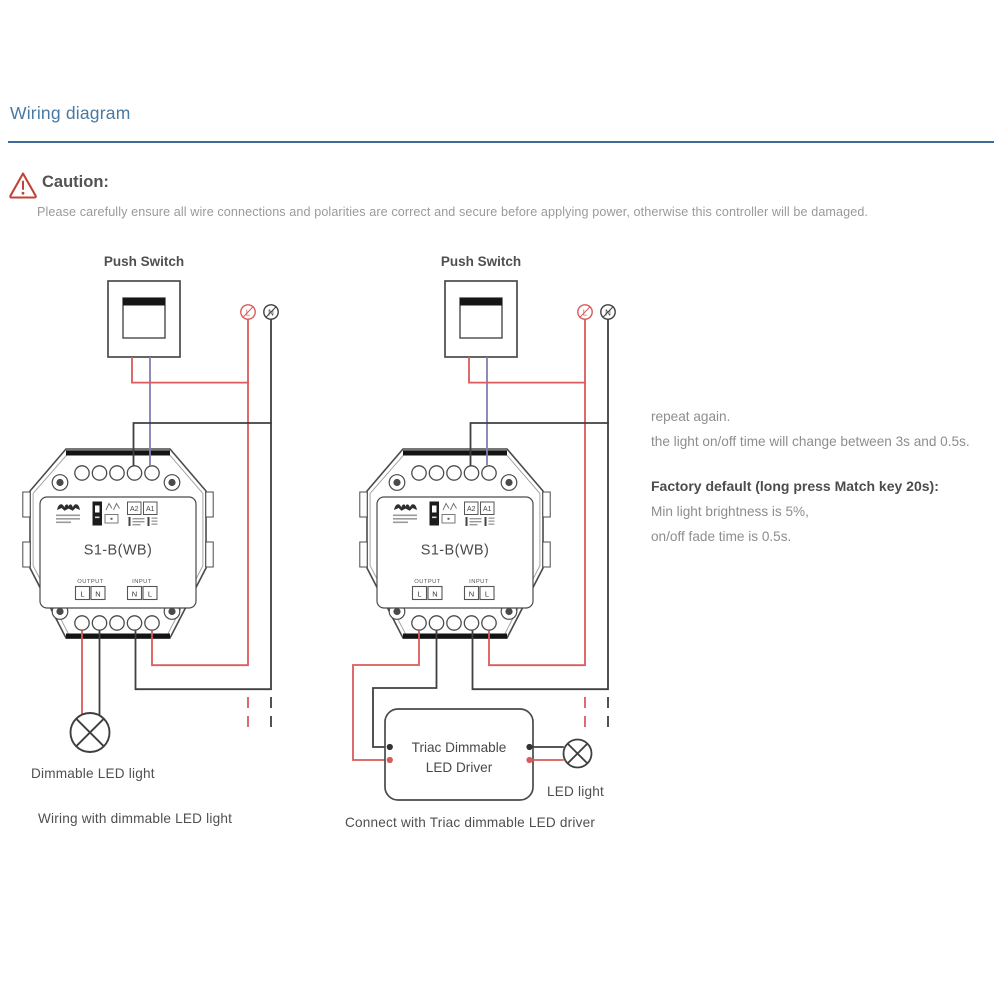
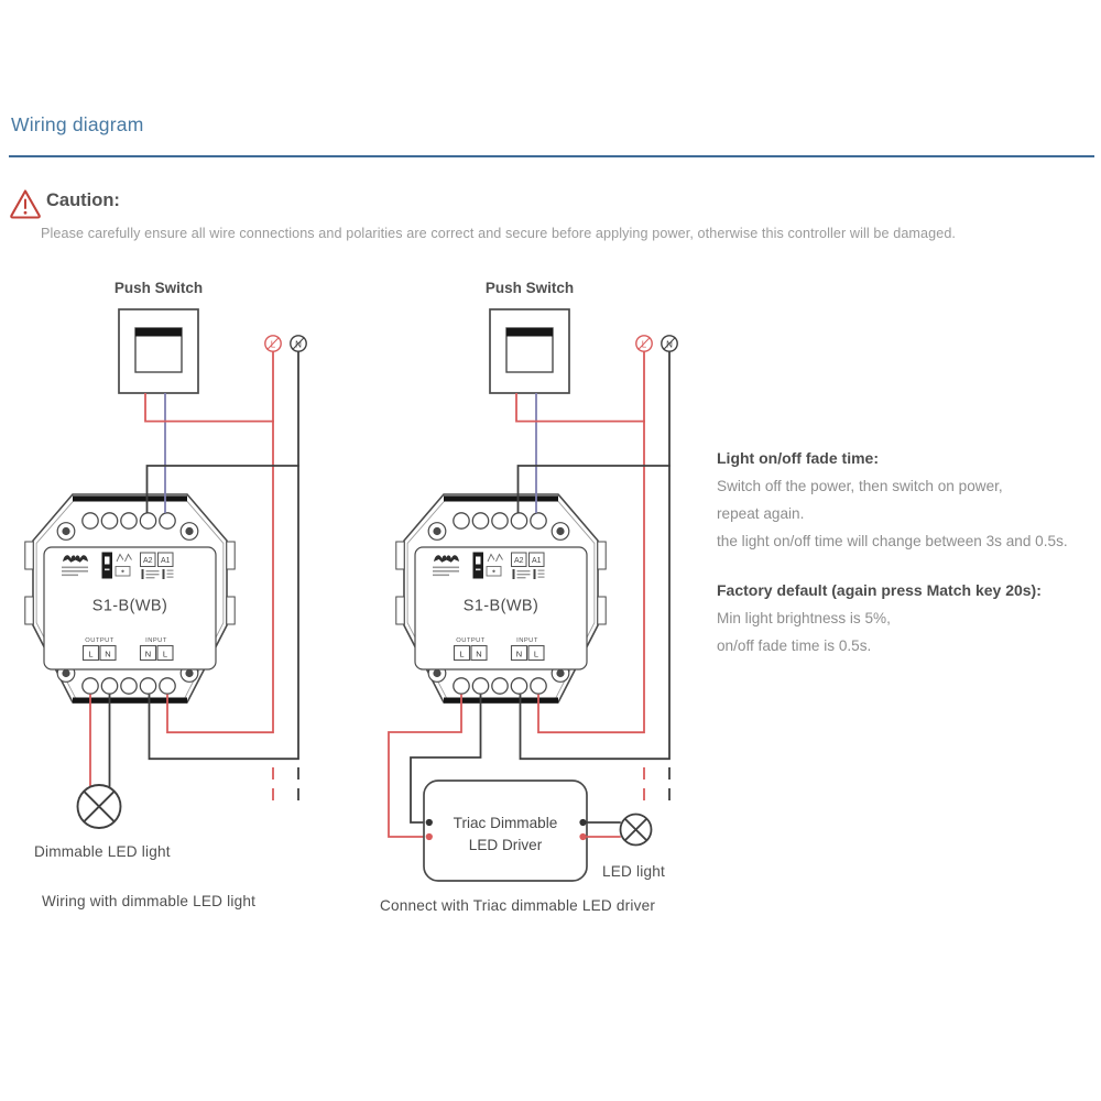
  Wiring diagram
  Caution:
  Please carefully ensure all wire connections and polarities are correct and secure before applying power, otherwise this controller will be damaged.
  Triac Dimmable
  LED Driver
  Dimmable LED light
  Wiring with dimmable LED light
  LED light
  Connect with Triac dimmable LED driver
+ Light on/off fade time:
+ Switch off the power, then switch on power,
  repeat again.
  the light on/off time will change between 3s and 0.5s.
- Factory default (long press Match key 20s):
+ Factory default (again press Match key 20s):
  Min light brightness is 5%,
  on/off fade time is 0.5s.
